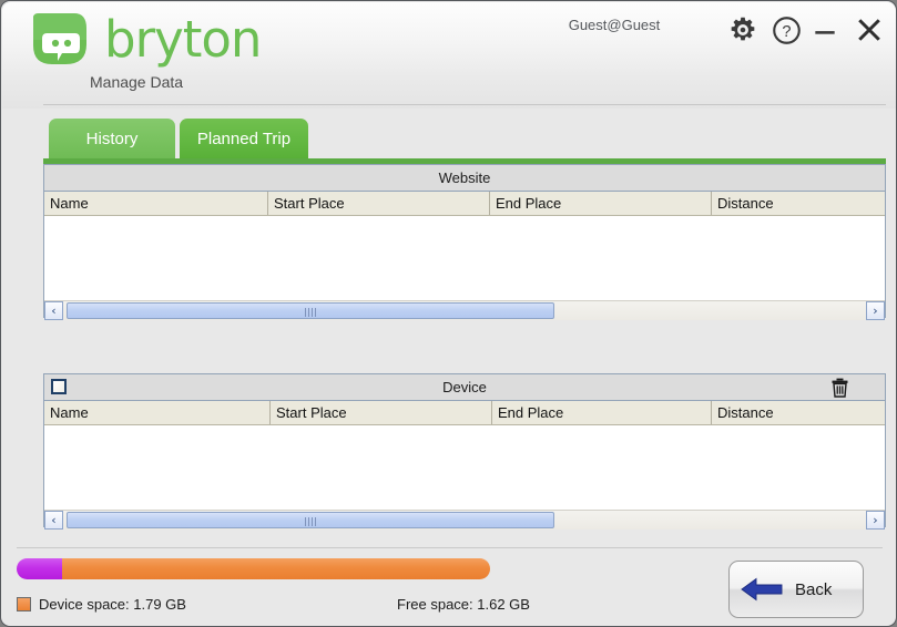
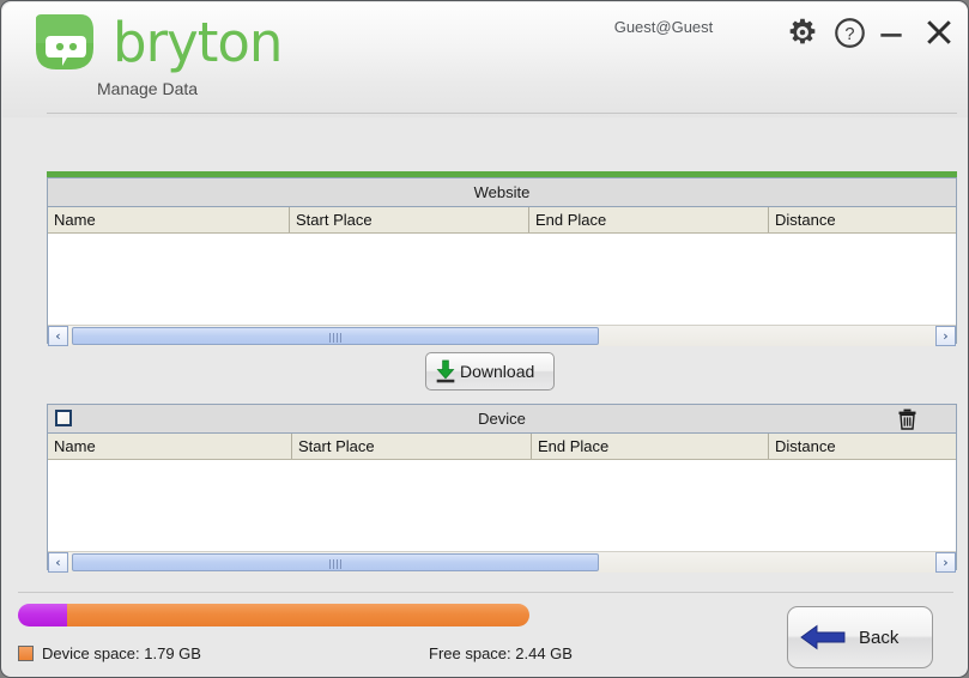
  bryton
  Manage Data
  Guest@Guest
  ?
- History
- Planned Trip
  Website
  Name
  Start Place
  End Place
  Distance
  ‹
  ›
+ Download
  Device
  Name
  Start Place
  End Place
  Distance
  ‹
  ›
  Device space: 1.79 GB
- Free space: 1.62 GB
+ Free space: 2.44 GB
  Back
